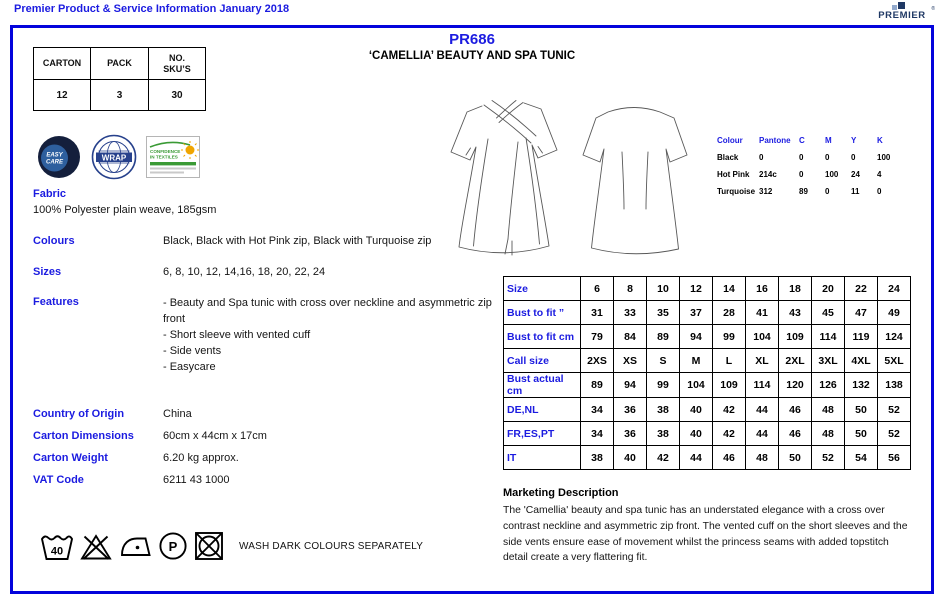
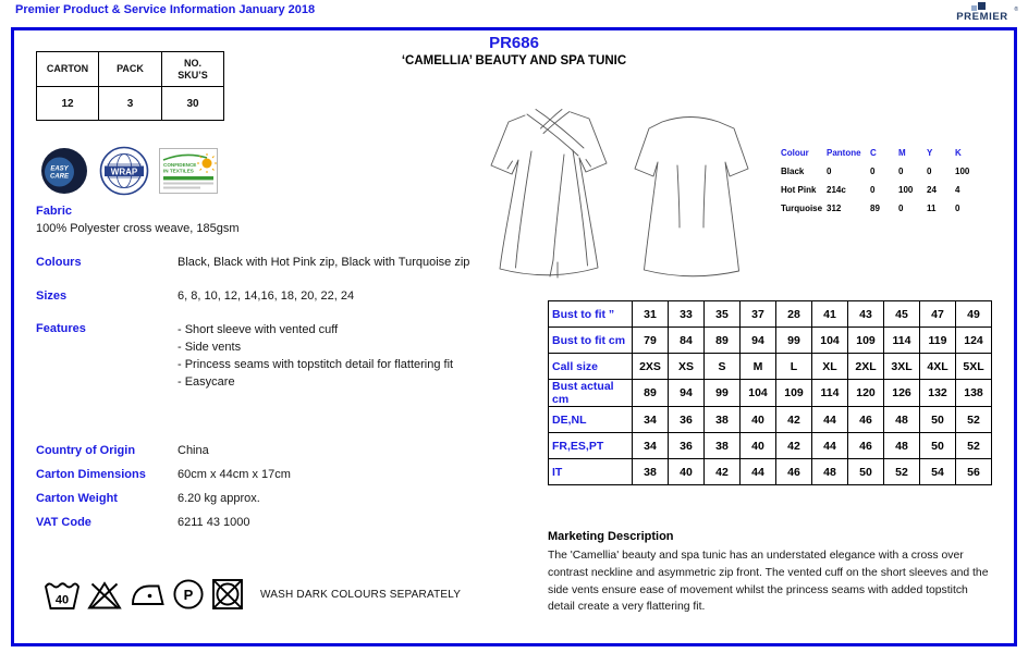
  Premier Product & Service Information January 2018
  PREMIER
  PR686
  ‘CAMELLIA’ BEAUTY AND SPA TUNIC
  CARTON
  PACK
  NO. SKU’S
  12
  3
  30
  WRAP
  Fabric
- 100% Polyester plain weave, 185gsm
+ 100% Polyester cross weave, 185gsm
  Colours
  Black, Black with Hot Pink zip, Black with Turquoise zip
  Sizes
  6, 8, 10, 12, 14,16, 18, 20, 22, 24
  Features
- - Beauty and Spa tunic with cross over neckline and asymmetric zip front
  - Short sleeve with vented cuff
  - Side vents
+ - Princess seams with topstitch detail for flattering fit
  - Easycare
  Country of Origin
  China
  Carton Dimensions
  60cm x 44cm x 17cm
  Carton Weight
  6.20 kg approx.
  VAT Code
  6211 43 1000
  Colour
  Pantone
  C
  M
  Y
  K
  Black
  0
  0
  0
  0
  100
  Hot Pink
  214c
  0
  100
  24
  4
  Turquoise
  312
  89
  0
  11
  0
- Size	6	8	10	12	14	16	18	20	22	24
  Bust to fit ”	31	33	35	37	28	41	43	45	47	49
  Bust to fit cm	79	84	89	94	99	104	109	114	119	124
  Call size	2XS	XS	S	M	L	XL	2XL	3XL	4XL	5XL
  Bust actual cm	89	94	99	104	109	114	120	126	132	138
  DE,NL	34	36	38	40	42	44	46	48	50	52
  FR,ES,PT	34	36	38	40	42	44	46	48	50	52
  IT	38	40	42	44	46	48	50	52	54	56
  Marketing Description
  The 'Camellia' beauty and spa tunic has an understated elegance with a cross over contrast neckline and asymmetric zip front. The vented cuff on the short sleeves and the side vents ensure ease of movement whilst the princess seams with added topstitch detail create a very flattering fit.
  40
  P
  WASH DARK COLOURS SEPARATELY
